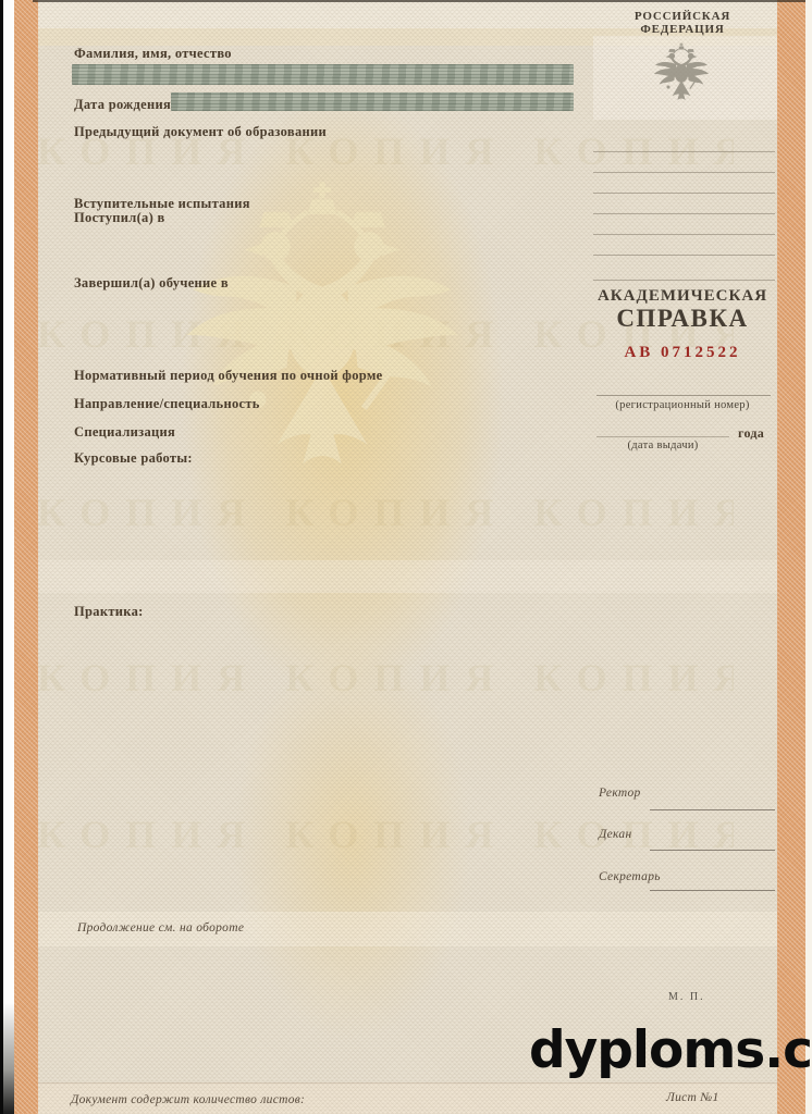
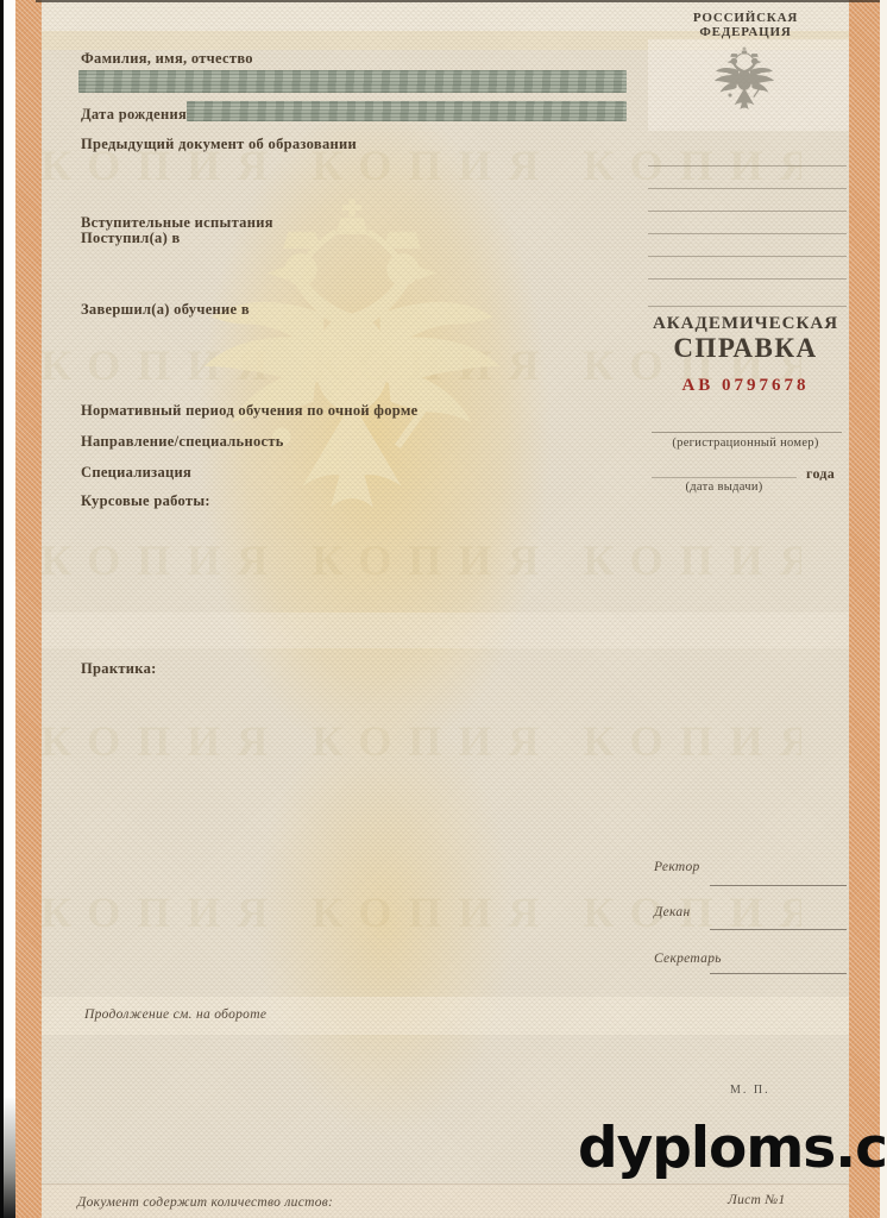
  Фамилия, имя, отчество
  Дата рождения
  Предыдущий документ об образовании
  Вступительные испытания
  Поступил(а) в
  Завершил(а) обучение в
  Нормативный период обучения по очной форме
  Направление/специальность
  Специализация
  Курсовые работы:
  Практика:
  Продолжение см. на обороте
  Документ содержит количество листов:
  РОССИЙСКАЯ
  ФЕДЕРАЦИЯ
  АКАДЕМИЧЕСКАЯ
  СПРАВКА
- АВ 0712522
+ АВ 0797678
  (регистрационный номер)
  года
  (дата выдачи)
  Ректор
  Декан
  Секретарь
  М. П.
  Лист №1
  dyploms.c
